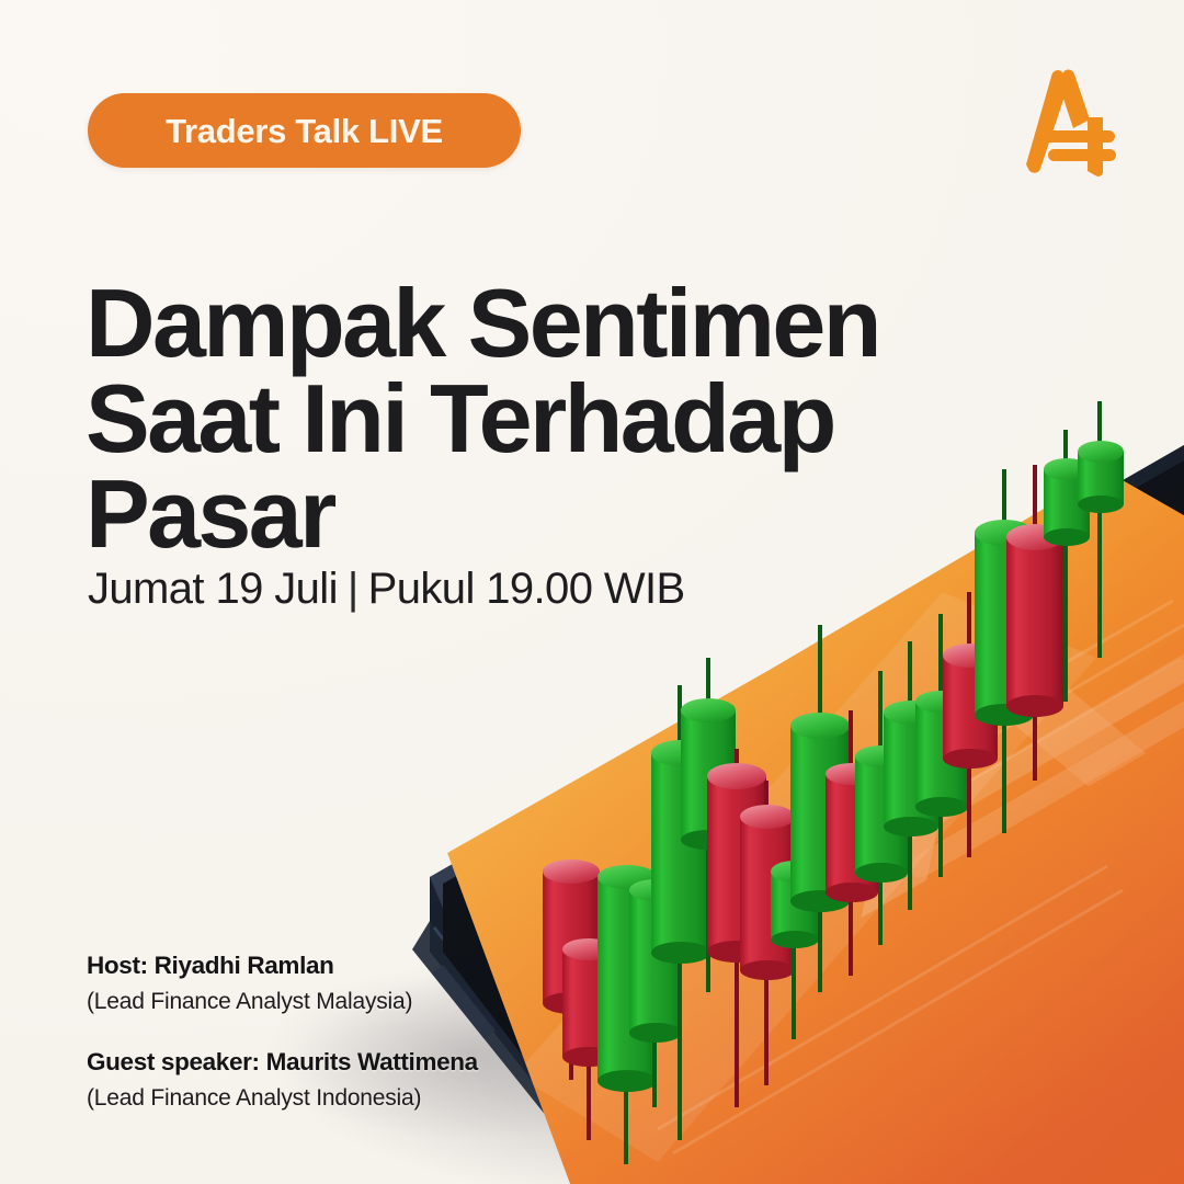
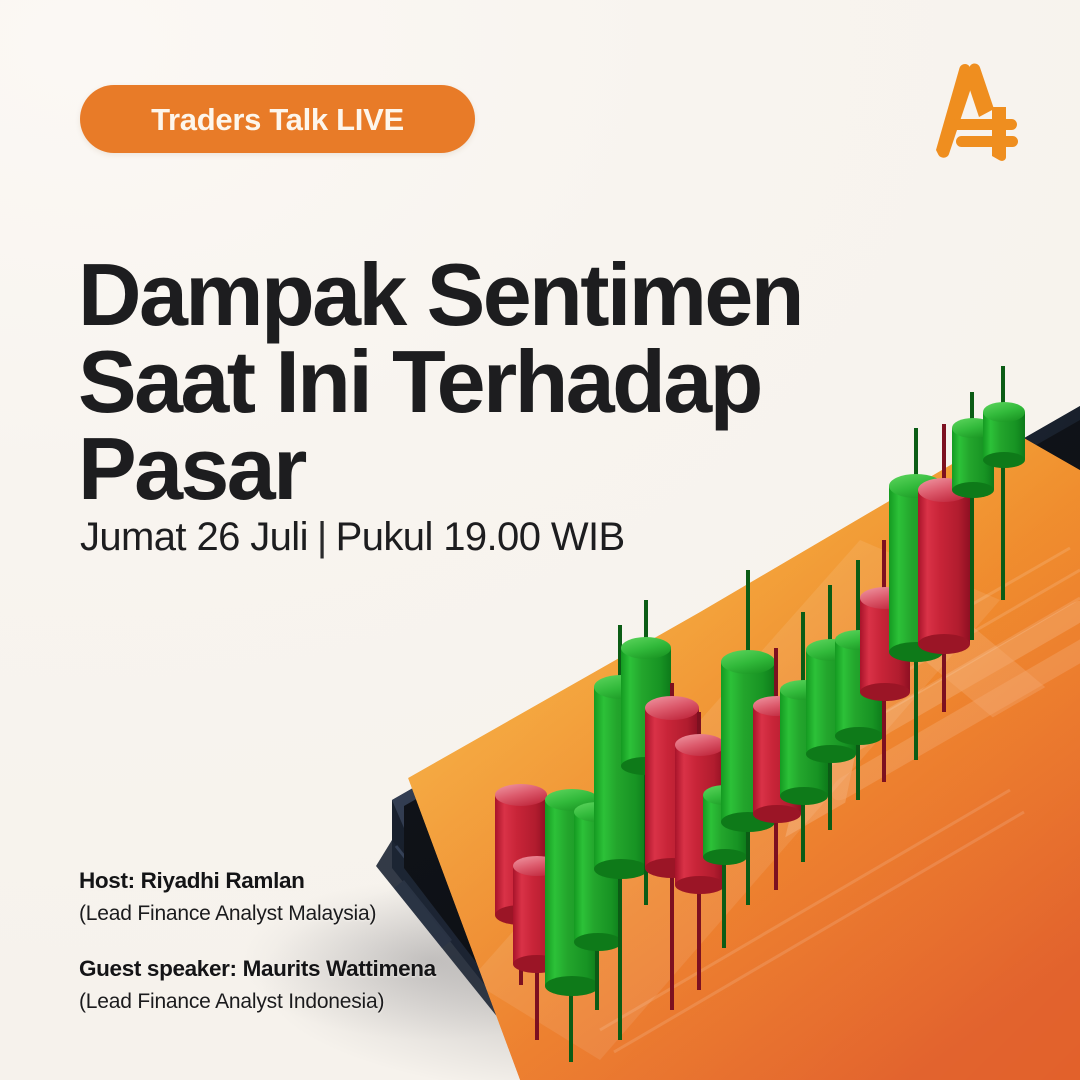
  Traders Talk LIVE
  Dampak Sentimen
  Saat Ini Terhadap
  Pasar
- Jumat 19 Juli | Pukul 19.00 WIB
+ Jumat 26 Juli | Pukul 19.00 WIB
  Host: Riyadhi Ramlan
  (Lead Finance Analyst Malaysia)
  Guest speaker: Maurits Wattimena
  (Lead Finance Analyst Indonesia)
